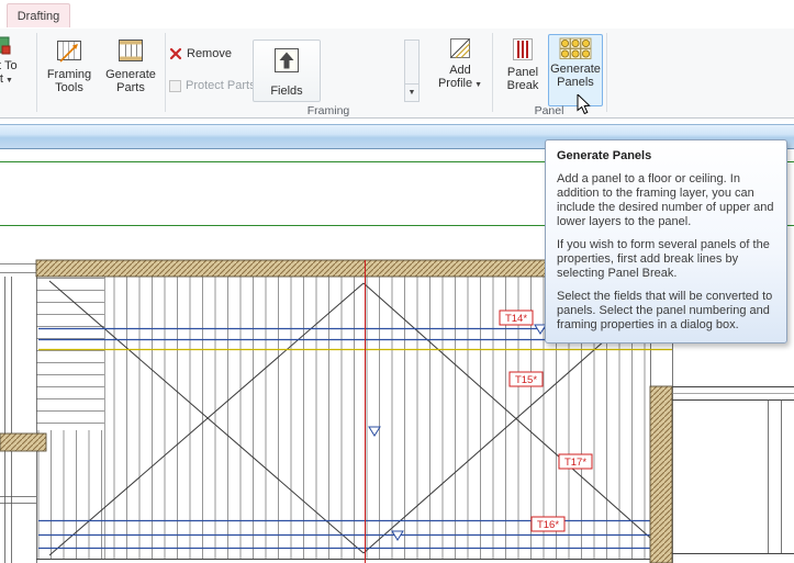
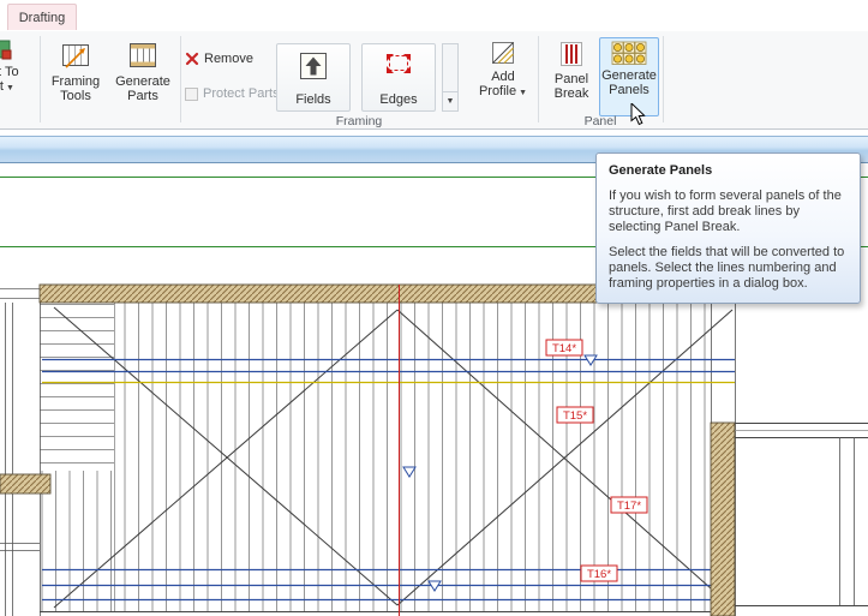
  Drafting
  Framing
  Tools
  Generate
  Parts
  Remove
  Protect Part
  Fields
+ Edges
  Add
  Profile
  Panel
  Break
  Generate
  Panels
  Framing
  Panel
  T14*
  T15*
  T17*
  T16*
  Generate Panels
- Add a panel to a floor or ceiling. In addition to the framing layer, you can include the desired number of upper and lower layers to the panel.
- If you wish to form several panels of the properties, first add break lines by selecting Panel Break.
+ If you wish to form several panels of the structure, first add break lines by selecting Panel Break.
- Select the fields that will be converted to panels. Select the panel numbering and framing properties in a dialog box.
+ Select the fields that will be converted to panels. Select the lines numbering and framing properties in a dialog box.
